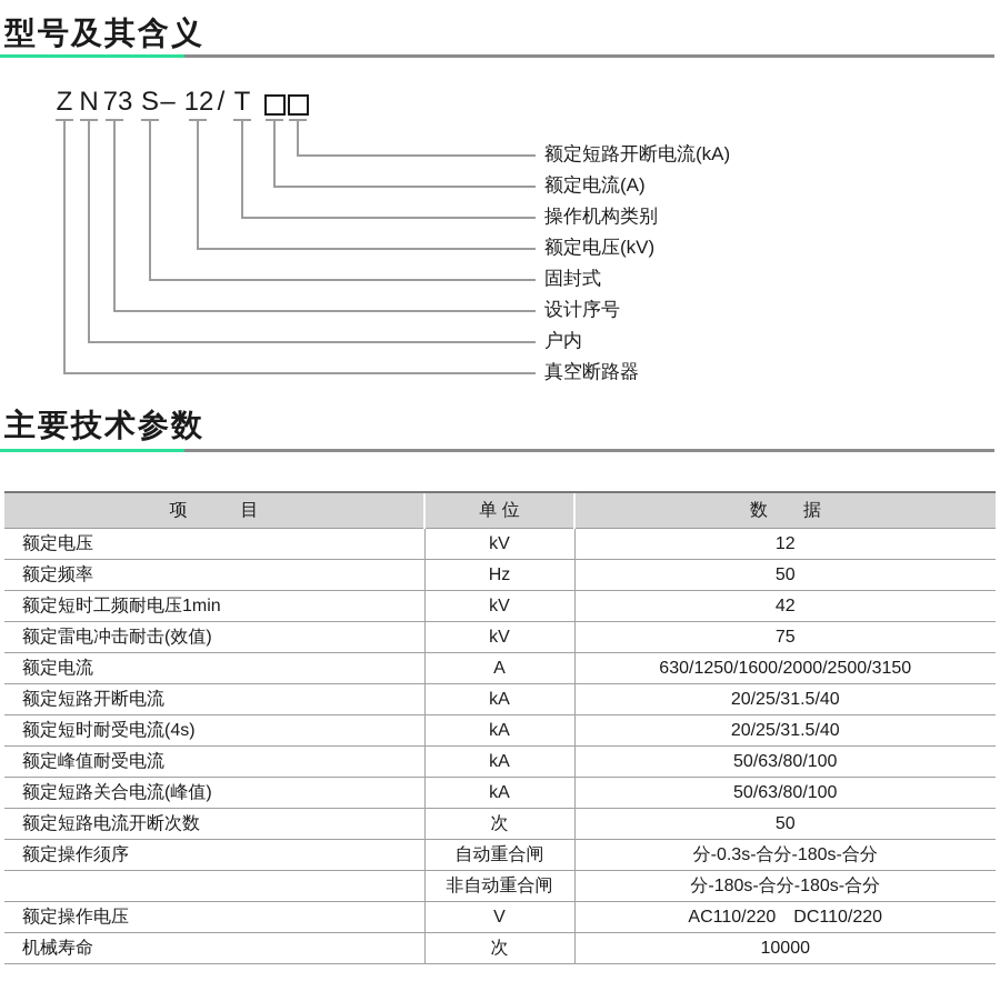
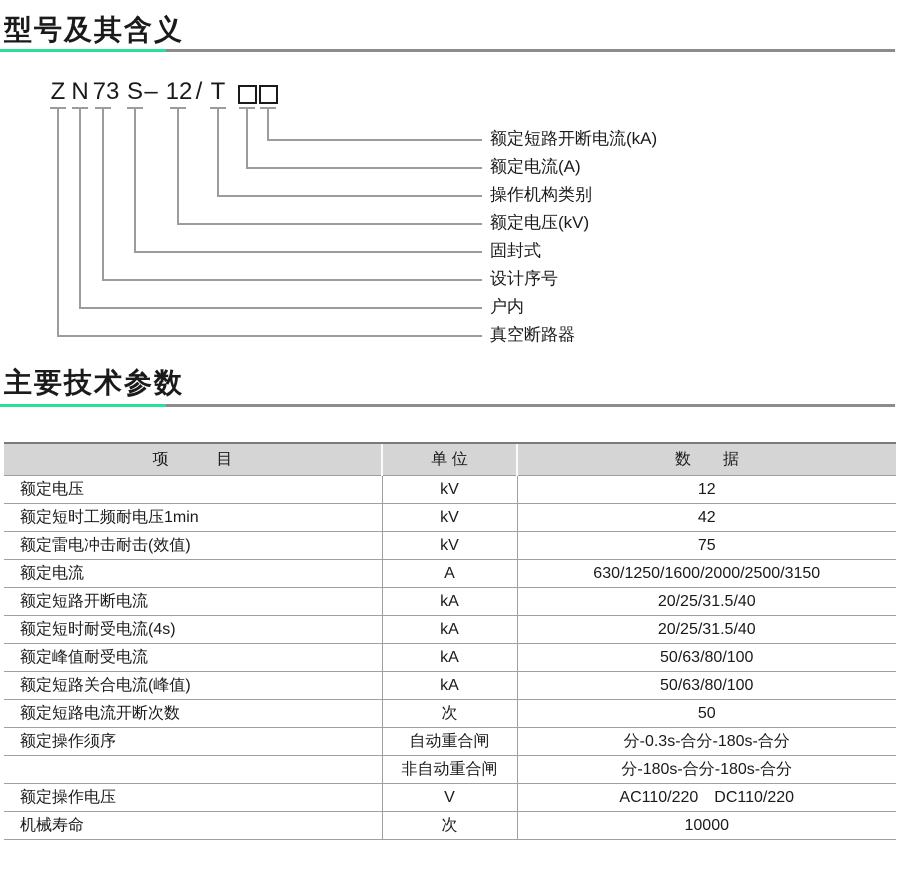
  型号及其含义
  Z
  N
  73
  S
  –
  12
  /
  T
  额定短路开断电流(kA)
  额定电流(A)
  操作机构类别
  额定电压(kV)
  固封式
  设计序号
  户内
  真空断路器
  主要技术参数
  项 目	单 位	数 据
  额定电压	kV	12
- 额定频率	Hz	50
  额定短时工频耐电压1min	kV	42
  额定雷电冲击耐击(效值)	kV	75
  额定电流	A	630/1250/1600/2000/2500/3150
  额定短路开断电流	kA	20/25/31.5/40
  额定短时耐受电流(4s)	kA	20/25/31.5/40
  额定峰值耐受电流	kA	50/63/80/100
  额定短路关合电流(峰值)	kA	50/63/80/100
  额定短路电流开断次数	次	50
  额定操作须序	自动重合闸	分-0.3s-合分-180s-合分
  	非自动重合闸	分-180s-合分-180s-合分
  额定操作电压	V	AC110/220 DC110/220
  机械寿命	次	10000
